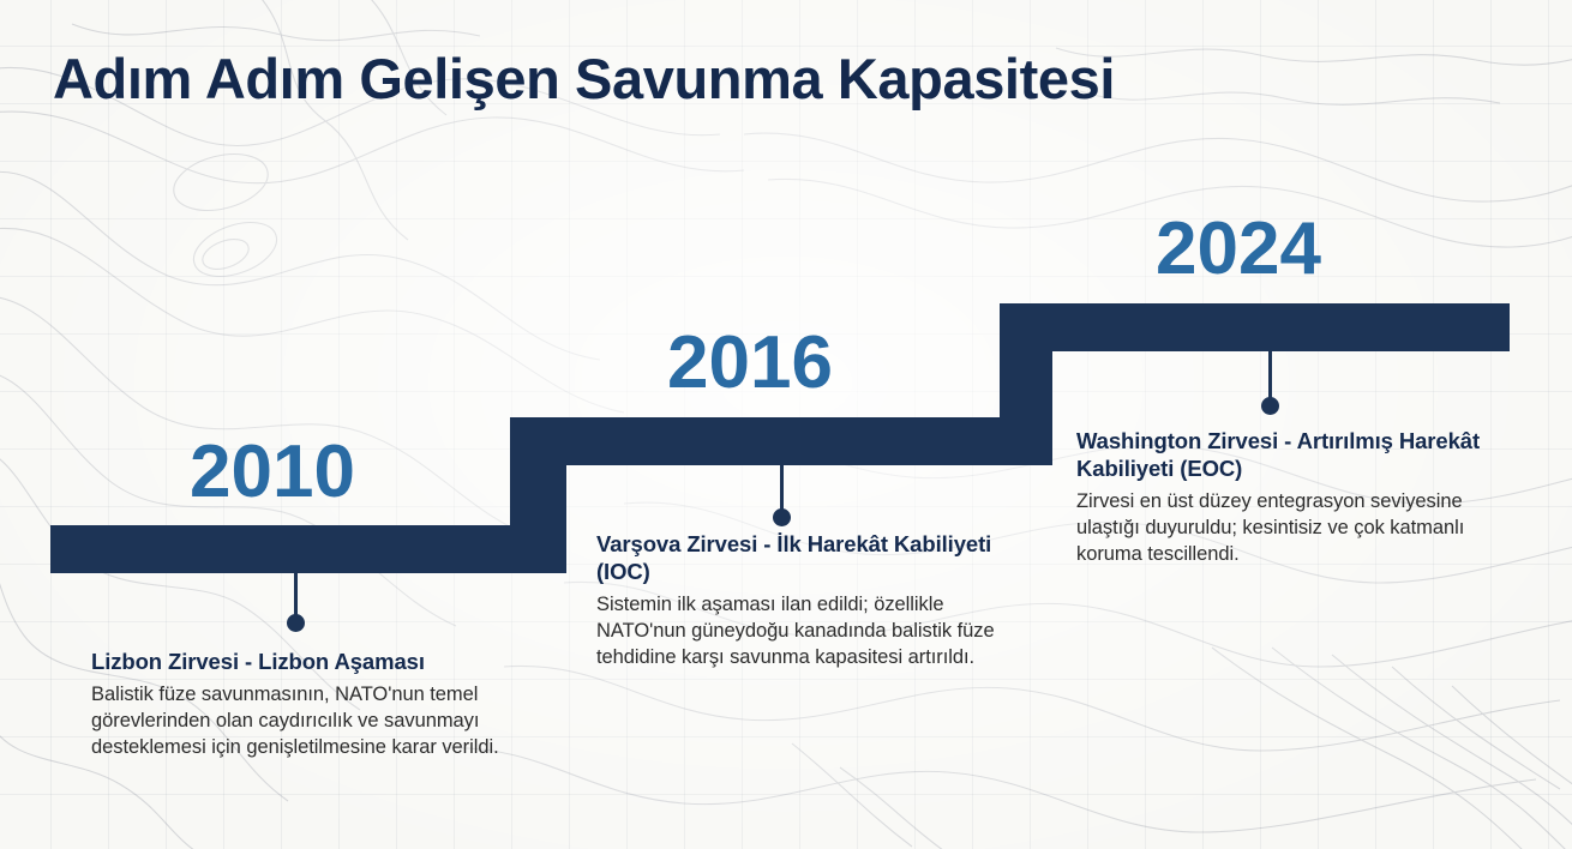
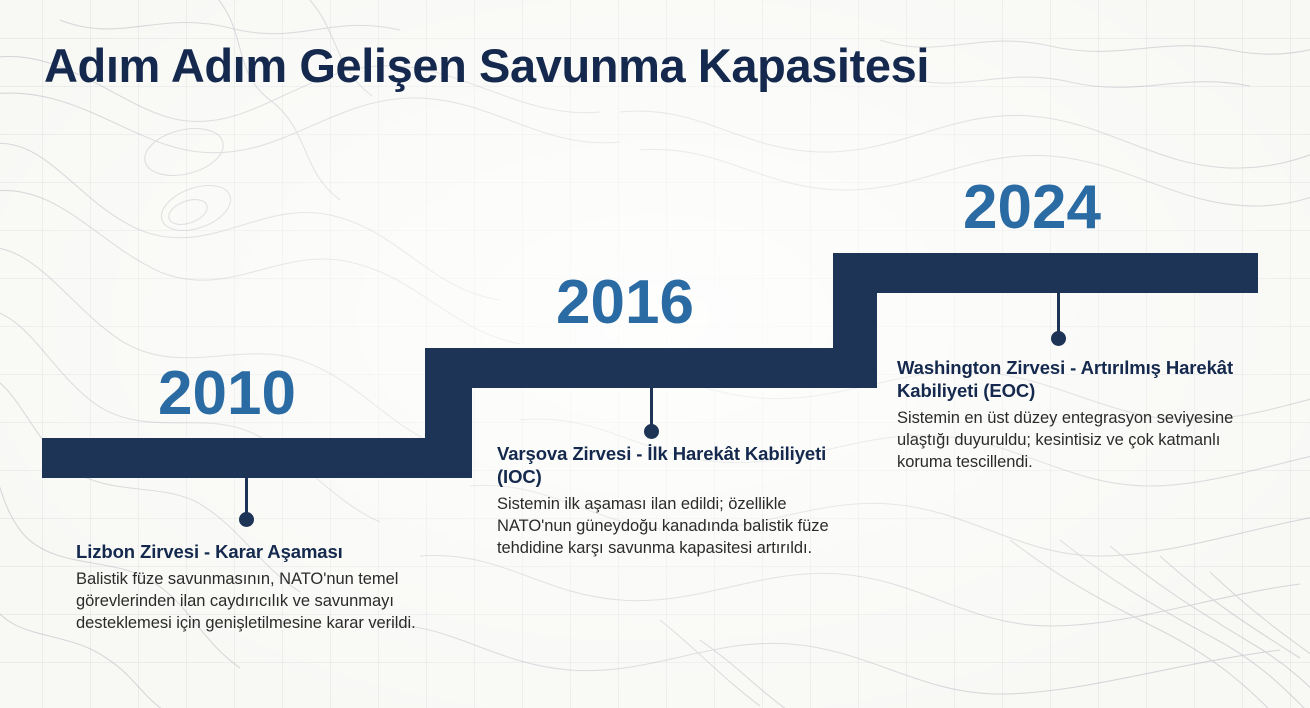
  Adım Adım Gelişen Savunma Kapasitesi
  2010
  2016
  2024
- Lizbon Zirvesi - Lizbon Aşaması
+ Lizbon Zirvesi - Karar Aşaması
- Balistik füze savunmasının, NATO'nun temel görevlerinden olan caydırıcılık ve savunmayı desteklemesi için genişletilmesine karar verildi.
+ Balistik füze savunmasının, NATO'nun temel görevlerinden ilan caydırıcılık ve savunmayı desteklemesi için genişletilmesine karar verildi.
  Varşova Zirvesi - İlk Harekât Kabiliyeti (IOC)
  Sistemin ilk aşaması ilan edildi; özellikle NATO'nun güneydoğu kanadında balistik füze tehdidine karşı savunma kapasitesi artırıldı.
  Washington Zirvesi - Artırılmış Harekât Kabiliyeti (EOC)
- Zirvesi en üst düzey entegrasyon seviyesine ulaştığı duyuruldu; kesintisiz ve çok katmanlı koruma tescillendi.
+ Sistemin en üst düzey entegrasyon seviyesine ulaştığı duyuruldu; kesintisiz ve çok katmanlı koruma tescillendi.
